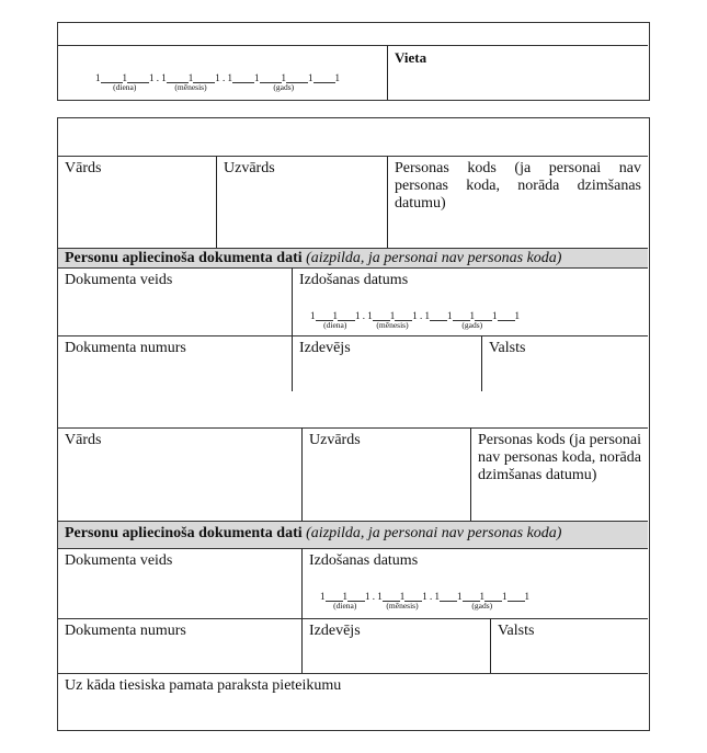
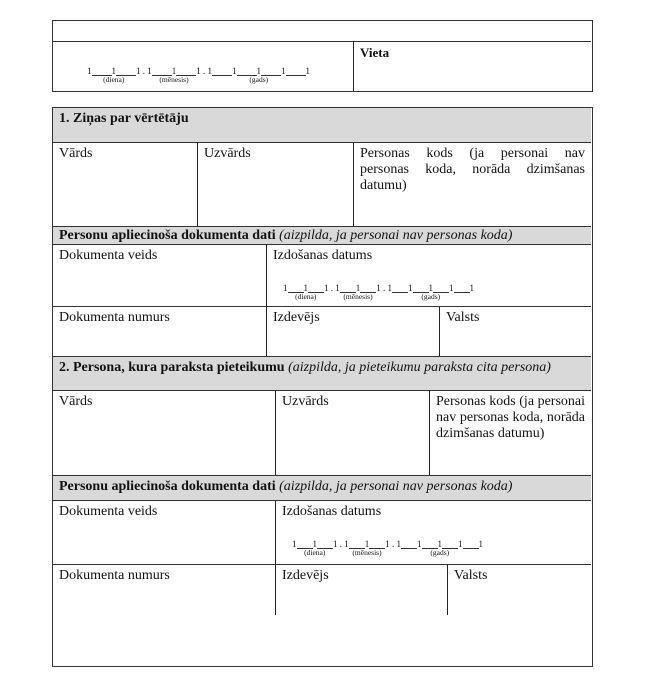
  1 1 1
  (diena)
  . 1 1 1
  (mēnesis)
  . 1 1 1 1 1
  (gads)
  Vieta
+ 1. Ziņas par vērtētāju
  Vārds
  Uzvārds
  Personas kods (ja personai nav personas koda, norāda dzimšanas datumu)
  Personu apliecinoša dokumenta dati (aizpilda, ja personai nav personas koda)
  Dokumenta veids
  Izdošanas datums
  1 1 1
  (diena)
  . 1 1 1
  (mēnesis)
  . 1 1 1 1 1
  (gads)
  Dokumenta numurs
  Izdevējs
  Valsts
+ 2. Persona, kura paraksta pieteikumu (aizpilda, ja pieteikumu paraksta cita persona)
  Vārds
  Uzvārds
  Personas kods (ja personai nav personas koda, norāda dzimšanas datumu)
  Personu apliecinoša dokumenta dati (aizpilda, ja personai nav personas koda)
  Dokumenta veids
  Izdošanas datums
  1 1 1
  (diena)
  . 1 1 1
  (mēnesis)
  . 1 1 1 1 1
  (gads)
  Dokumenta numurs
  Izdevējs
  Valsts
- Uz kāda tiesiska pamata paraksta pieteikumu
